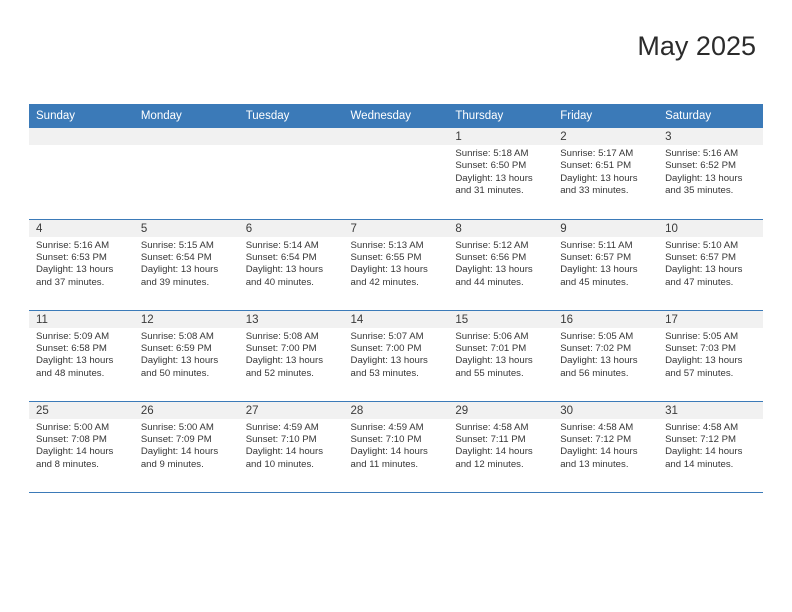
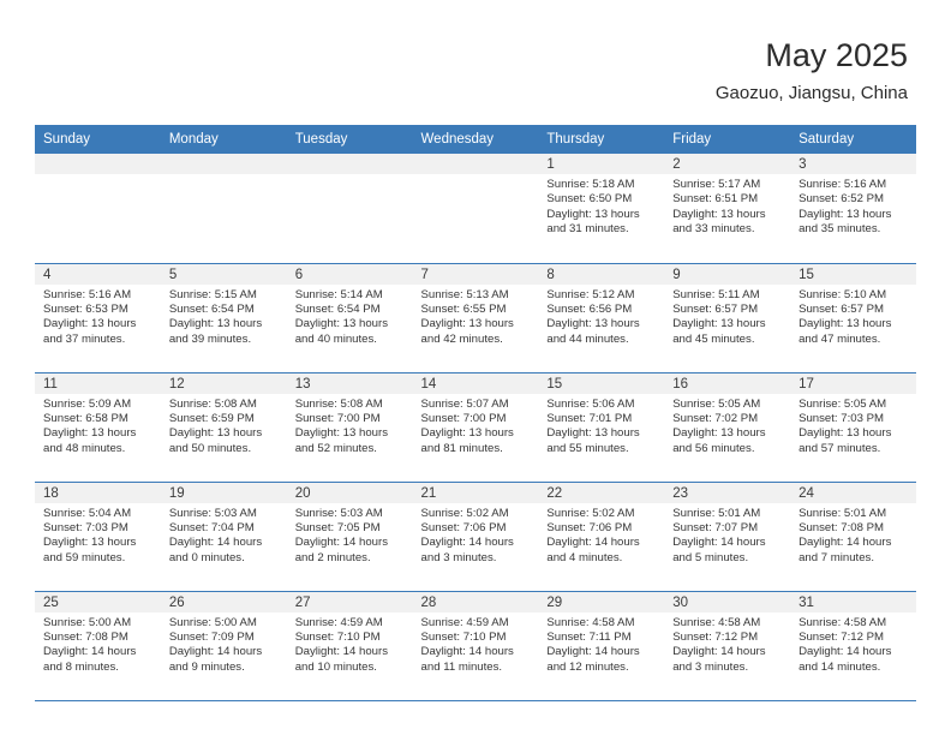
  May 2025
+ Gaozuo, Jiangsu, China
  Sunday	Monday	Tuesday	Wednesday	Thursday	Friday	Saturday
  				1Sunrise: 5:18 AMSunset: 6:50 PMDaylight: 13 hoursand 31 minutes.	2Sunrise: 5:17 AMSunset: 6:51 PMDaylight: 13 hoursand 33 minutes.	3Sunrise: 5:16 AMSunset: 6:52 PMDaylight: 13 hoursand 35 minutes.
- 4Sunrise: 5:16 AMSunset: 6:53 PMDaylight: 13 hoursand 37 minutes.	5Sunrise: 5:15 AMSunset: 6:54 PMDaylight: 13 hoursand 39 minutes.	6Sunrise: 5:14 AMSunset: 6:54 PMDaylight: 13 hoursand 40 minutes.	7Sunrise: 5:13 AMSunset: 6:55 PMDaylight: 13 hoursand 42 minutes.	8Sunrise: 5:12 AMSunset: 6:56 PMDaylight: 13 hoursand 44 minutes.	9Sunrise: 5:11 AMSunset: 6:57 PMDaylight: 13 hoursand 45 minutes.	10Sunrise: 5:10 AMSunset: 6:57 PMDaylight: 13 hoursand 47 minutes.
+ 4Sunrise: 5:16 AMSunset: 6:53 PMDaylight: 13 hoursand 37 minutes.	5Sunrise: 5:15 AMSunset: 6:54 PMDaylight: 13 hoursand 39 minutes.	6Sunrise: 5:14 AMSunset: 6:54 PMDaylight: 13 hoursand 40 minutes.	7Sunrise: 5:13 AMSunset: 6:55 PMDaylight: 13 hoursand 42 minutes.	8Sunrise: 5:12 AMSunset: 6:56 PMDaylight: 13 hoursand 44 minutes.	9Sunrise: 5:11 AMSunset: 6:57 PMDaylight: 13 hoursand 45 minutes.	15Sunrise: 5:10 AMSunset: 6:57 PMDaylight: 13 hoursand 47 minutes.
- 11Sunrise: 5:09 AMSunset: 6:58 PMDaylight: 13 hoursand 48 minutes.	12Sunrise: 5:08 AMSunset: 6:59 PMDaylight: 13 hoursand 50 minutes.	13Sunrise: 5:08 AMSunset: 7:00 PMDaylight: 13 hoursand 52 minutes.	14Sunrise: 5:07 AMSunset: 7:00 PMDaylight: 13 hoursand 53 minutes.	15Sunrise: 5:06 AMSunset: 7:01 PMDaylight: 13 hoursand 55 minutes.	16Sunrise: 5:05 AMSunset: 7:02 PMDaylight: 13 hoursand 56 minutes.	17Sunrise: 5:05 AMSunset: 7:03 PMDaylight: 13 hoursand 57 minutes.
+ 11Sunrise: 5:09 AMSunset: 6:58 PMDaylight: 13 hoursand 48 minutes.	12Sunrise: 5:08 AMSunset: 6:59 PMDaylight: 13 hoursand 50 minutes.	13Sunrise: 5:08 AMSunset: 7:00 PMDaylight: 13 hoursand 52 minutes.	14Sunrise: 5:07 AMSunset: 7:00 PMDaylight: 13 hoursand 81 minutes.	15Sunrise: 5:06 AMSunset: 7:01 PMDaylight: 13 hoursand 55 minutes.	16Sunrise: 5:05 AMSunset: 7:02 PMDaylight: 13 hoursand 56 minutes.	17Sunrise: 5:05 AMSunset: 7:03 PMDaylight: 13 hoursand 57 minutes.
+ 18Sunrise: 5:04 AMSunset: 7:03 PMDaylight: 13 hoursand 59 minutes.	19Sunrise: 5:03 AMSunset: 7:04 PMDaylight: 14 hoursand 0 minutes.	20Sunrise: 5:03 AMSunset: 7:05 PMDaylight: 14 hoursand 2 minutes.	21Sunrise: 5:02 AMSunset: 7:06 PMDaylight: 14 hoursand 3 minutes.	22Sunrise: 5:02 AMSunset: 7:06 PMDaylight: 14 hoursand 4 minutes.	23Sunrise: 5:01 AMSunset: 7:07 PMDaylight: 14 hoursand 5 minutes.	24Sunrise: 5:01 AMSunset: 7:08 PMDaylight: 14 hoursand 7 minutes.
- 25Sunrise: 5:00 AMSunset: 7:08 PMDaylight: 14 hoursand 8 minutes.	26Sunrise: 5:00 AMSunset: 7:09 PMDaylight: 14 hoursand 9 minutes.	27Sunrise: 4:59 AMSunset: 7:10 PMDaylight: 14 hoursand 10 minutes.	28Sunrise: 4:59 AMSunset: 7:10 PMDaylight: 14 hoursand 11 minutes.	29Sunrise: 4:58 AMSunset: 7:11 PMDaylight: 14 hoursand 12 minutes.	30Sunrise: 4:58 AMSunset: 7:12 PMDaylight: 14 hoursand 13 minutes.	31Sunrise: 4:58 AMSunset: 7:12 PMDaylight: 14 hoursand 14 minutes.
+ 25Sunrise: 5:00 AMSunset: 7:08 PMDaylight: 14 hoursand 8 minutes.	26Sunrise: 5:00 AMSunset: 7:09 PMDaylight: 14 hoursand 9 minutes.	27Sunrise: 4:59 AMSunset: 7:10 PMDaylight: 14 hoursand 10 minutes.	28Sunrise: 4:59 AMSunset: 7:10 PMDaylight: 14 hoursand 11 minutes.	29Sunrise: 4:58 AMSunset: 7:11 PMDaylight: 14 hoursand 12 minutes.	30Sunrise: 4:58 AMSunset: 7:12 PMDaylight: 14 hoursand 3 minutes.	31Sunrise: 4:58 AMSunset: 7:12 PMDaylight: 14 hoursand 14 minutes.
